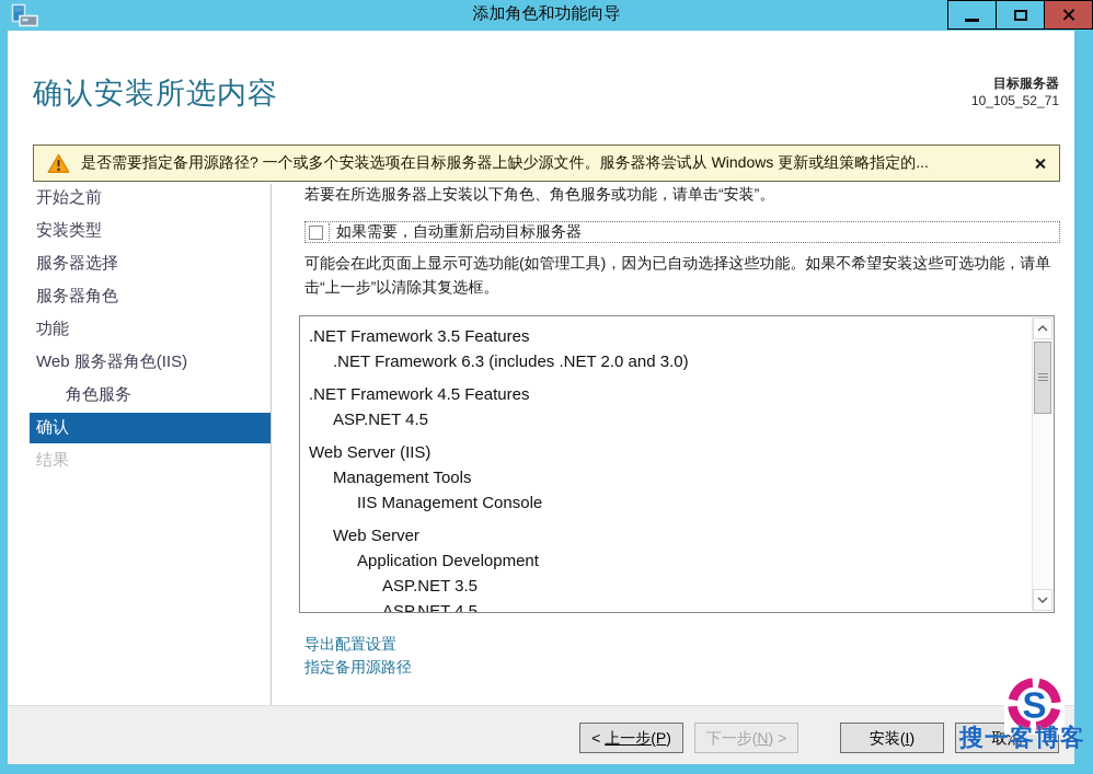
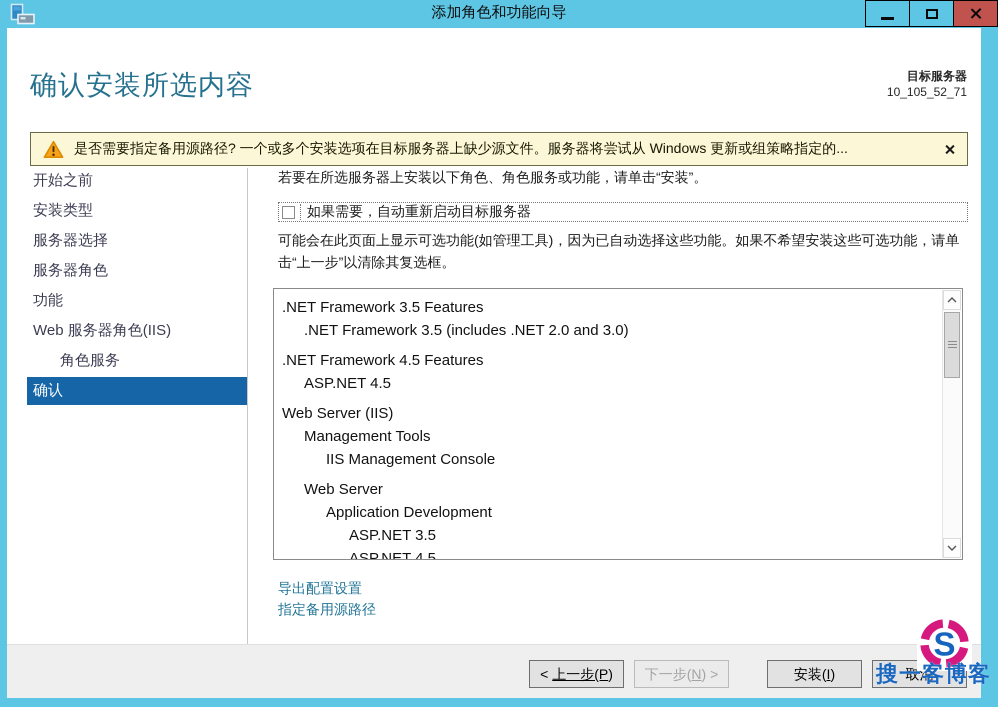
  添加角色和功能向导
  确认安装所选内容
  目标服务器
  10_105_52_71
  是否需要指定备用源路径? 一个或多个安装选项在目标服务器上缺少源文件。服务器将尝试从 Windows 更新或组策略指定的...
  开始之前
  安装类型
  服务器选择
  服务器角色
  功能
  Web 服务器角色(IIS)
  角色服务
  确认
- 结果
  若要在所选服务器上安装以下角色、角色服务或功能，请单击“安装”。
  如果需要，自动重新启动目标服务器
  可能会在此页面上显示可选功能(如管理工具)，因为已自动选择这些功能。如果不希望安装这些可选功能，请单击“上一步”以清除其复选框。
  .NET Framework 3.5 Features
- .NET Framework 6.3 (includes .NET 2.0 and 3.0)
+ .NET Framework 3.5 (includes .NET 2.0 and 3.0)
  .NET Framework 4.5 Features
  ASP.NET 4.5
  Web Server (IIS)
  Management Tools
  IIS Management Console
  Web Server
  Application Development
  ASP.NET 3.5
  ASP.NET 4.5
  导出配置设置
  指定备用源路径
  < 上一步(P)
  下一步(N) >
  安装(I)
  取消
  S
  搜一客博客
